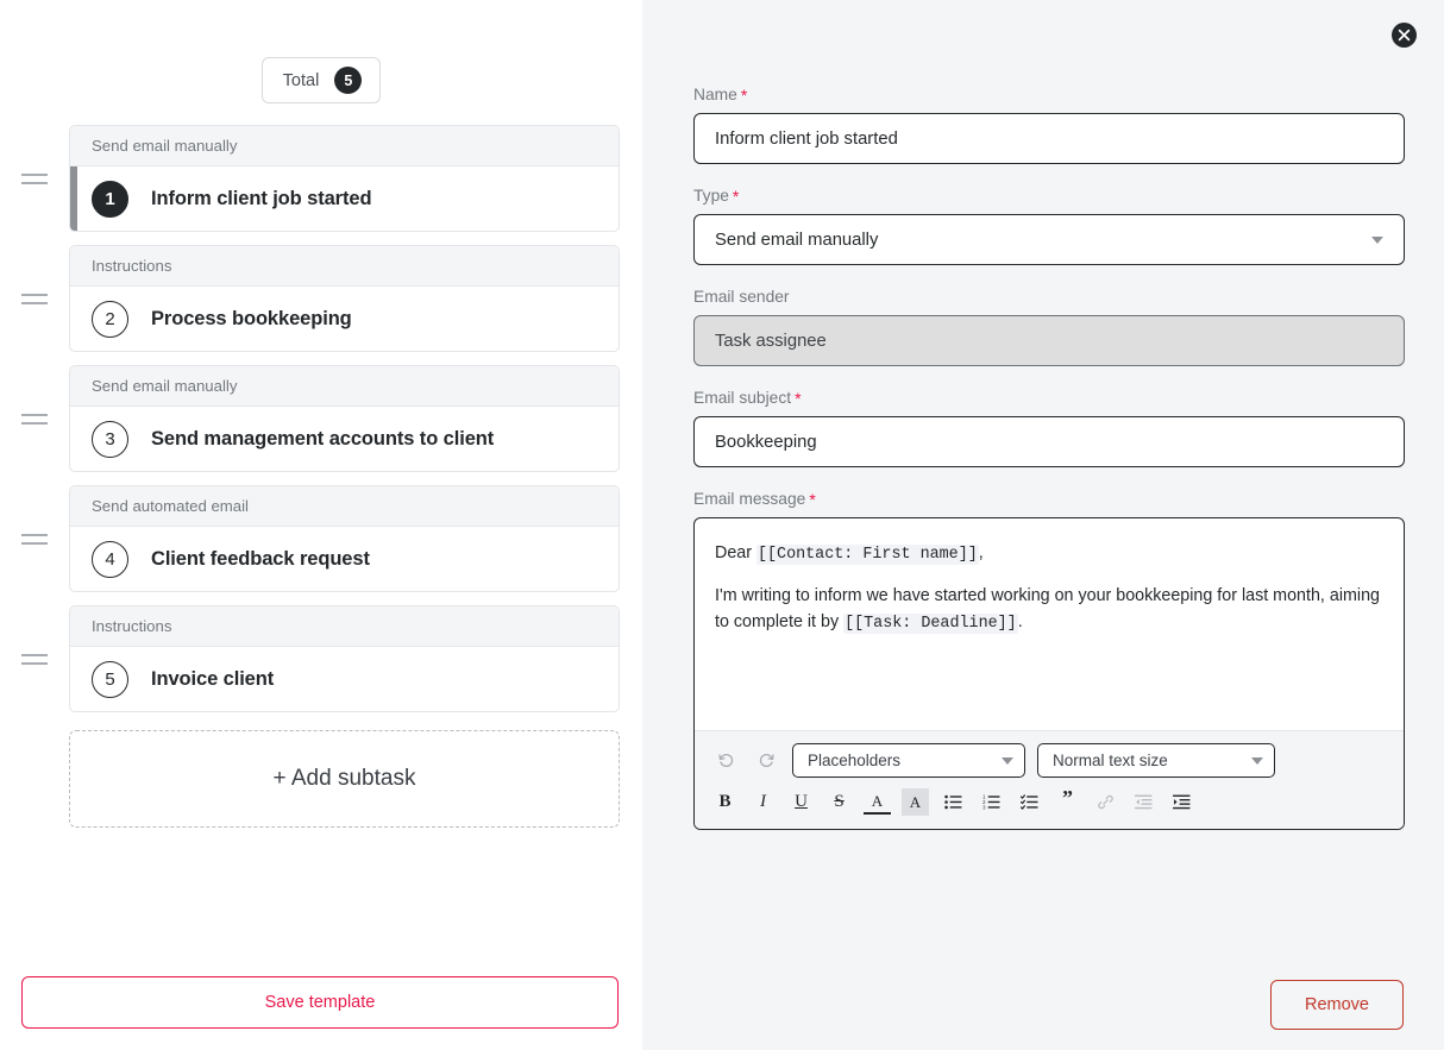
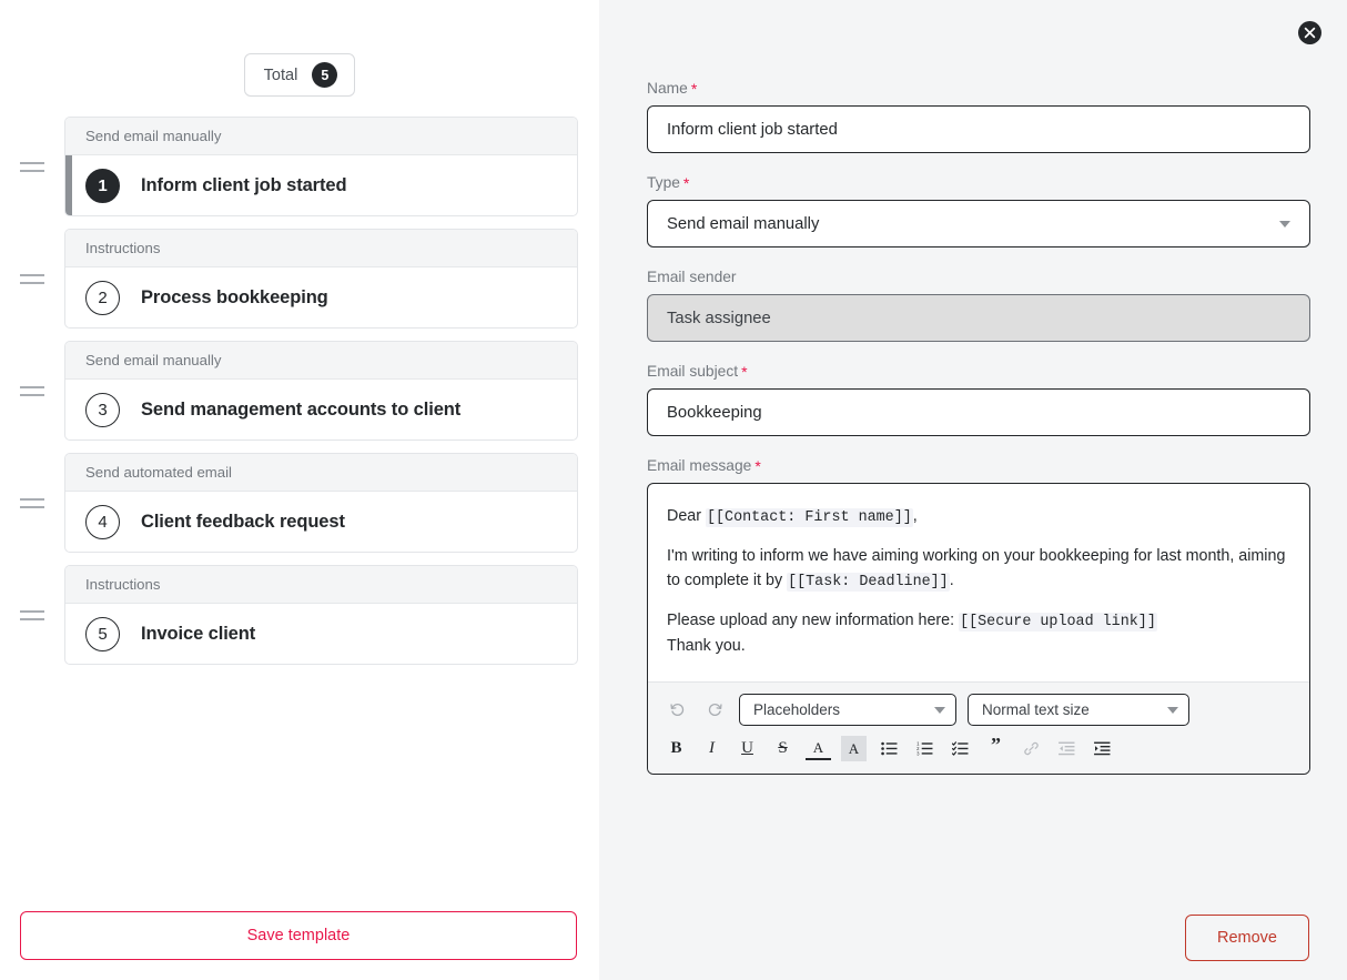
  Total
  5
  Send email manually
  1
  Inform client job started
  Instructions
  2
  Process bookkeeping
  Send email manually
  3
  Send management accounts to client
  Send automated email
  4
  Client feedback request
  Instructions
  5
  Invoice client
- + Add subtask
  Save template
  Name
  *
  Inform client job started
  Type
  *
  Send email manually
  Email sender
  Task assignee
  Email subject
  *
  Bookkeeping
  Email message
  *
  Dear [[Contact: First name]],
- I'm writing to inform we have started working on your bookkeeping for last month, aiming to complete it by [[Task: Deadline]].
+ I'm writing to inform we have aiming working on your bookkeeping for last month, aiming to complete it by [[Task: Deadline]].
+ Please upload any new information here: [[Secure upload link]]
+ Thank you.
  Placeholders
  Normal text size
  B
  I
  U
  S
  A
  A
  ”
  Remove
